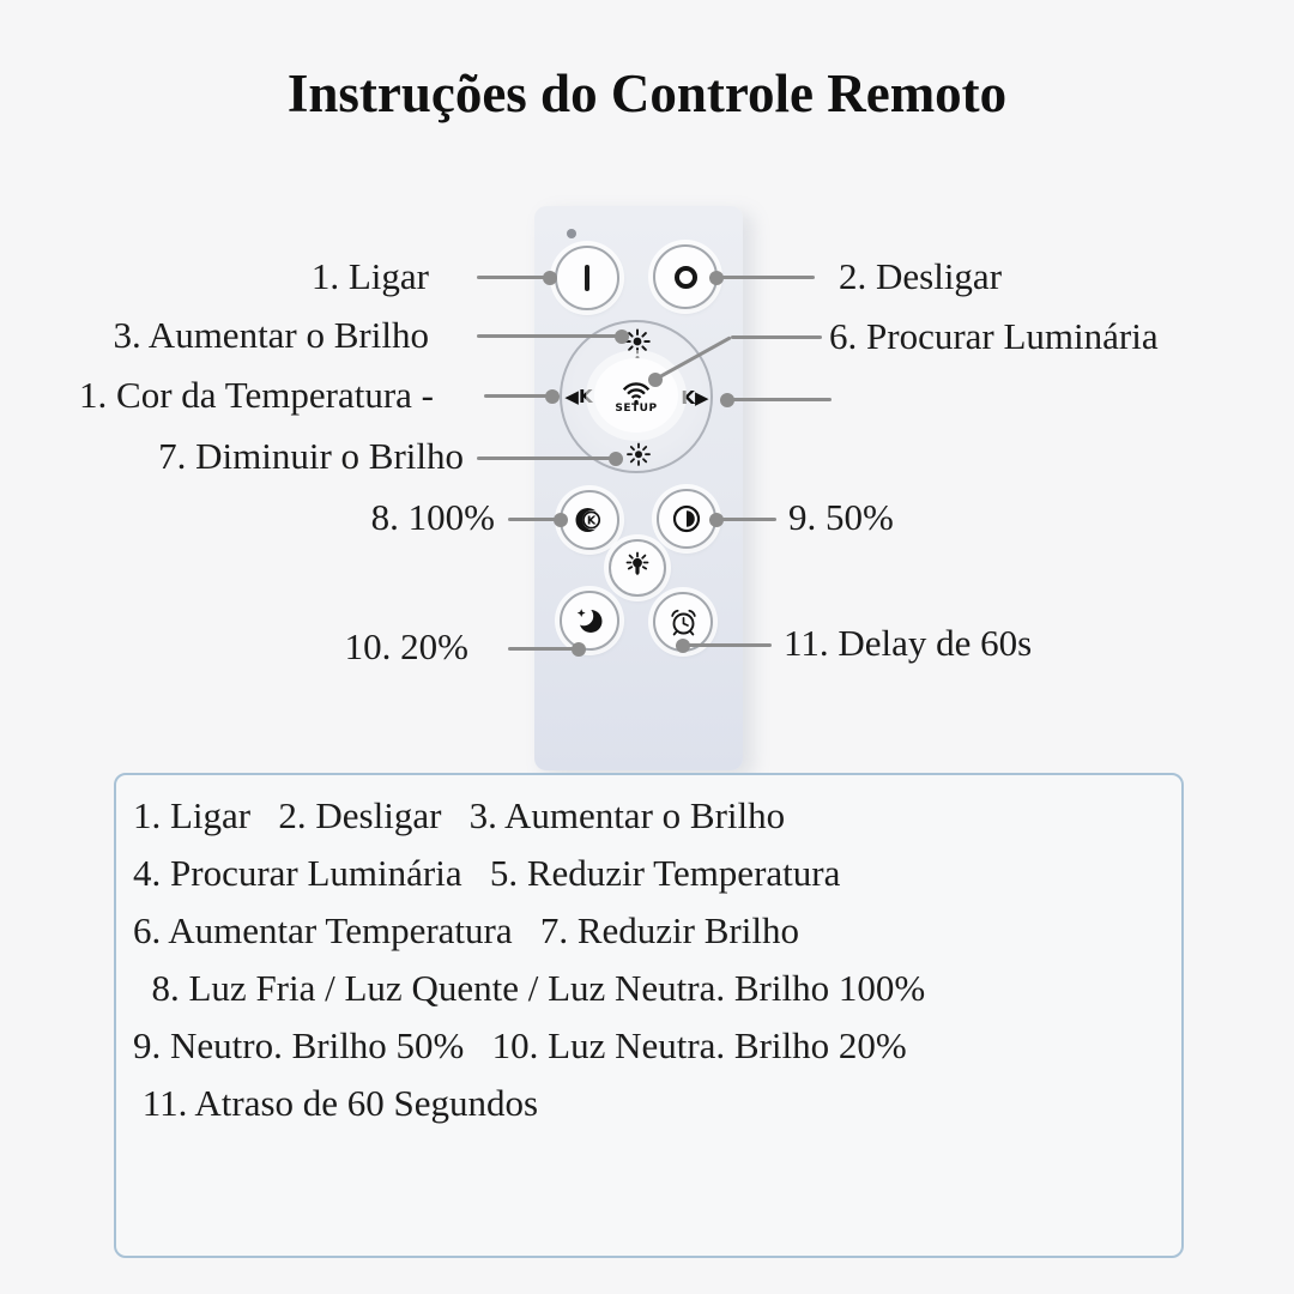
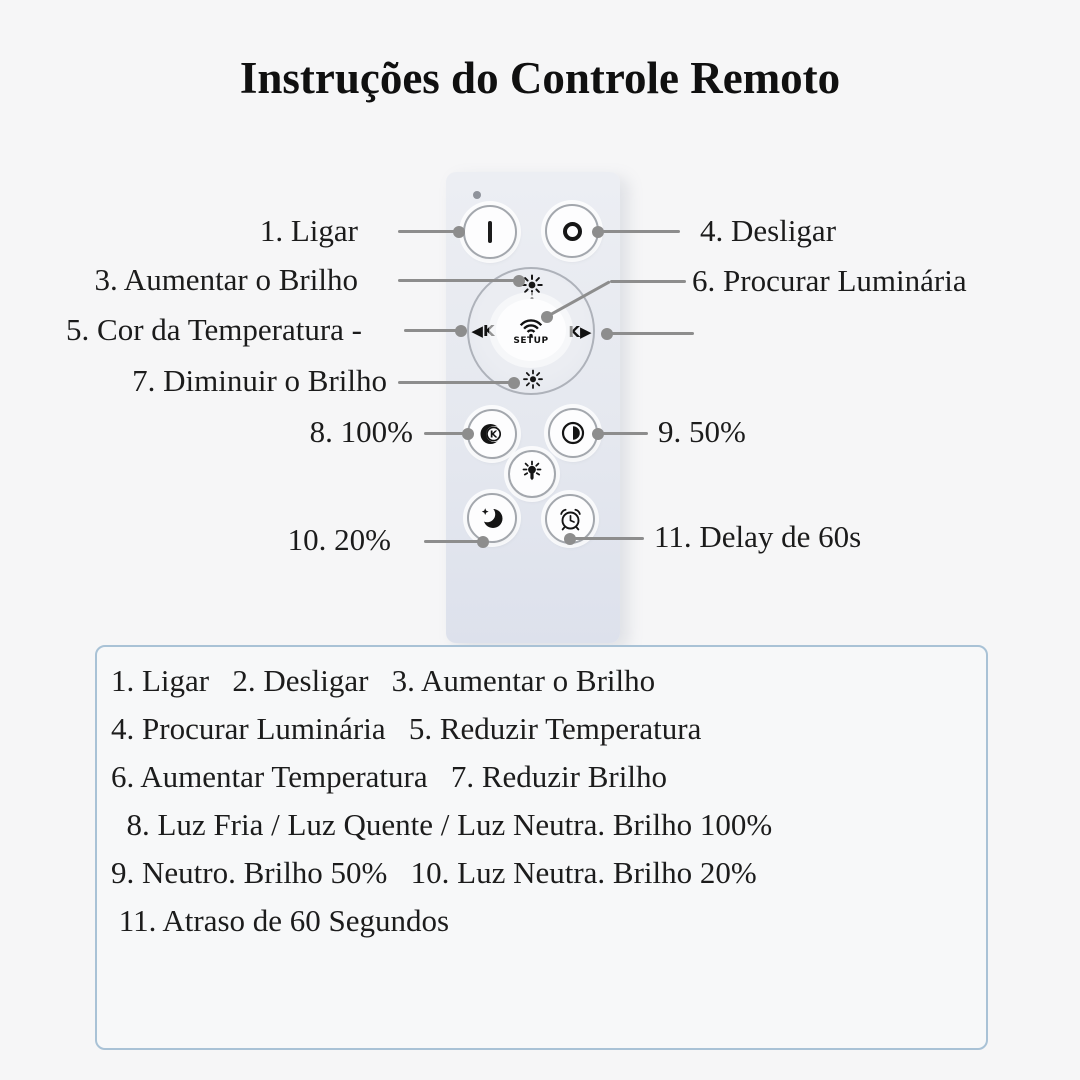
  Instruções do Controle Remoto
  ◀K
  K▶
  SETUP
  K
  1. Ligar
- 2. Desligar
+ 4. Desligar
  3. Aumentar o Brilho
  6. Procurar Luminária
- 1. Cor da Temperatura -
+ 5. Cor da Temperatura -
  7. Diminuir o Brilho
  8. 100%
  9. 50%
  10. 20%
  11. Delay de 60s
  1. Ligar 2. Desligar 3. Aumentar o Brilho
  4. Procurar Luminária 5. Reduzir Temperatura
  6. Aumentar Temperatura 7. Reduzir Brilho
  8. Luz Fria / Luz Quente / Luz Neutra. Brilho 100%
  9. Neutro. Brilho 50% 10. Luz Neutra. Brilho 20%
  11. Atraso de 60 Segundos
